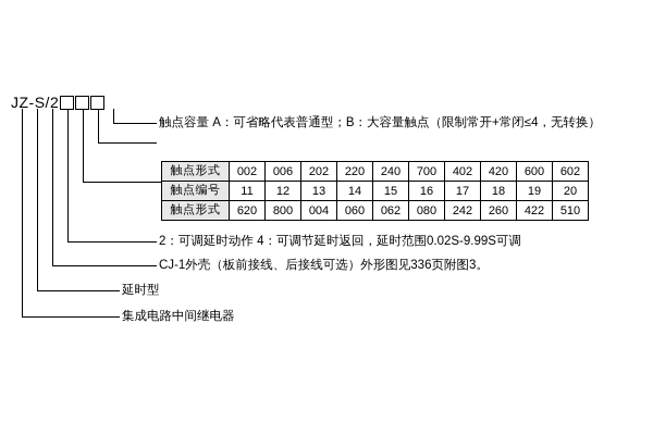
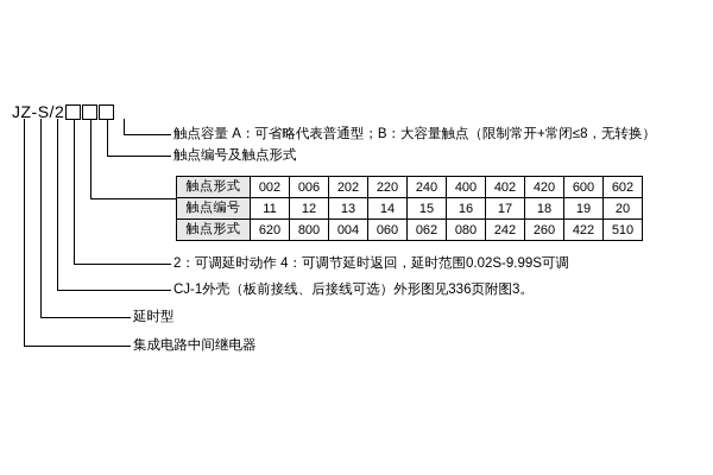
  JZ-S/2
- 触点容量 A：可省略代表普通型；B：大容量触点（限制常开+常闭≤4，无转换）
+ 触点容量 A：可省略代表普通型；B：大容量触点（限制常开+常闭≤8，无转换）
+ 触点编号及触点形式
  2：可调延时动作 4：可调节延时返回，延时范围0.02S-9.99S可调
  CJ-1外壳（板前接线、后接线可选）外形图见336页附图3。
  延时型
  集成电路中间继电器
- 触点形式	002	006	202	220	240	700	402	420	600	602
+ 触点形式	002	006	202	220	240	400	402	420	600	602
  触点编号	11	12	13	14	15	16	17	18	19	20
  触点形式	620	800	004	060	062	080	242	260	422	510
